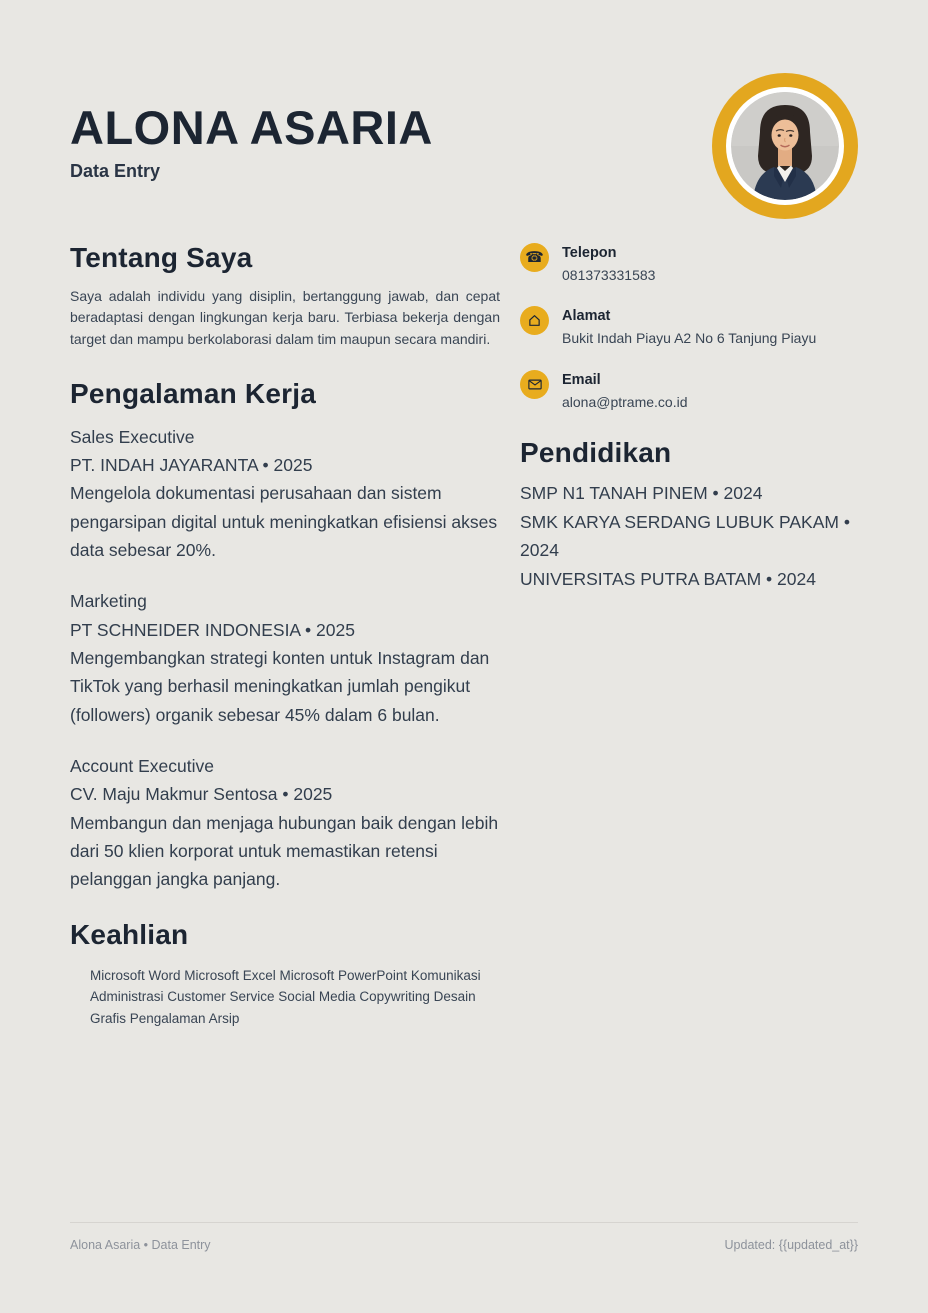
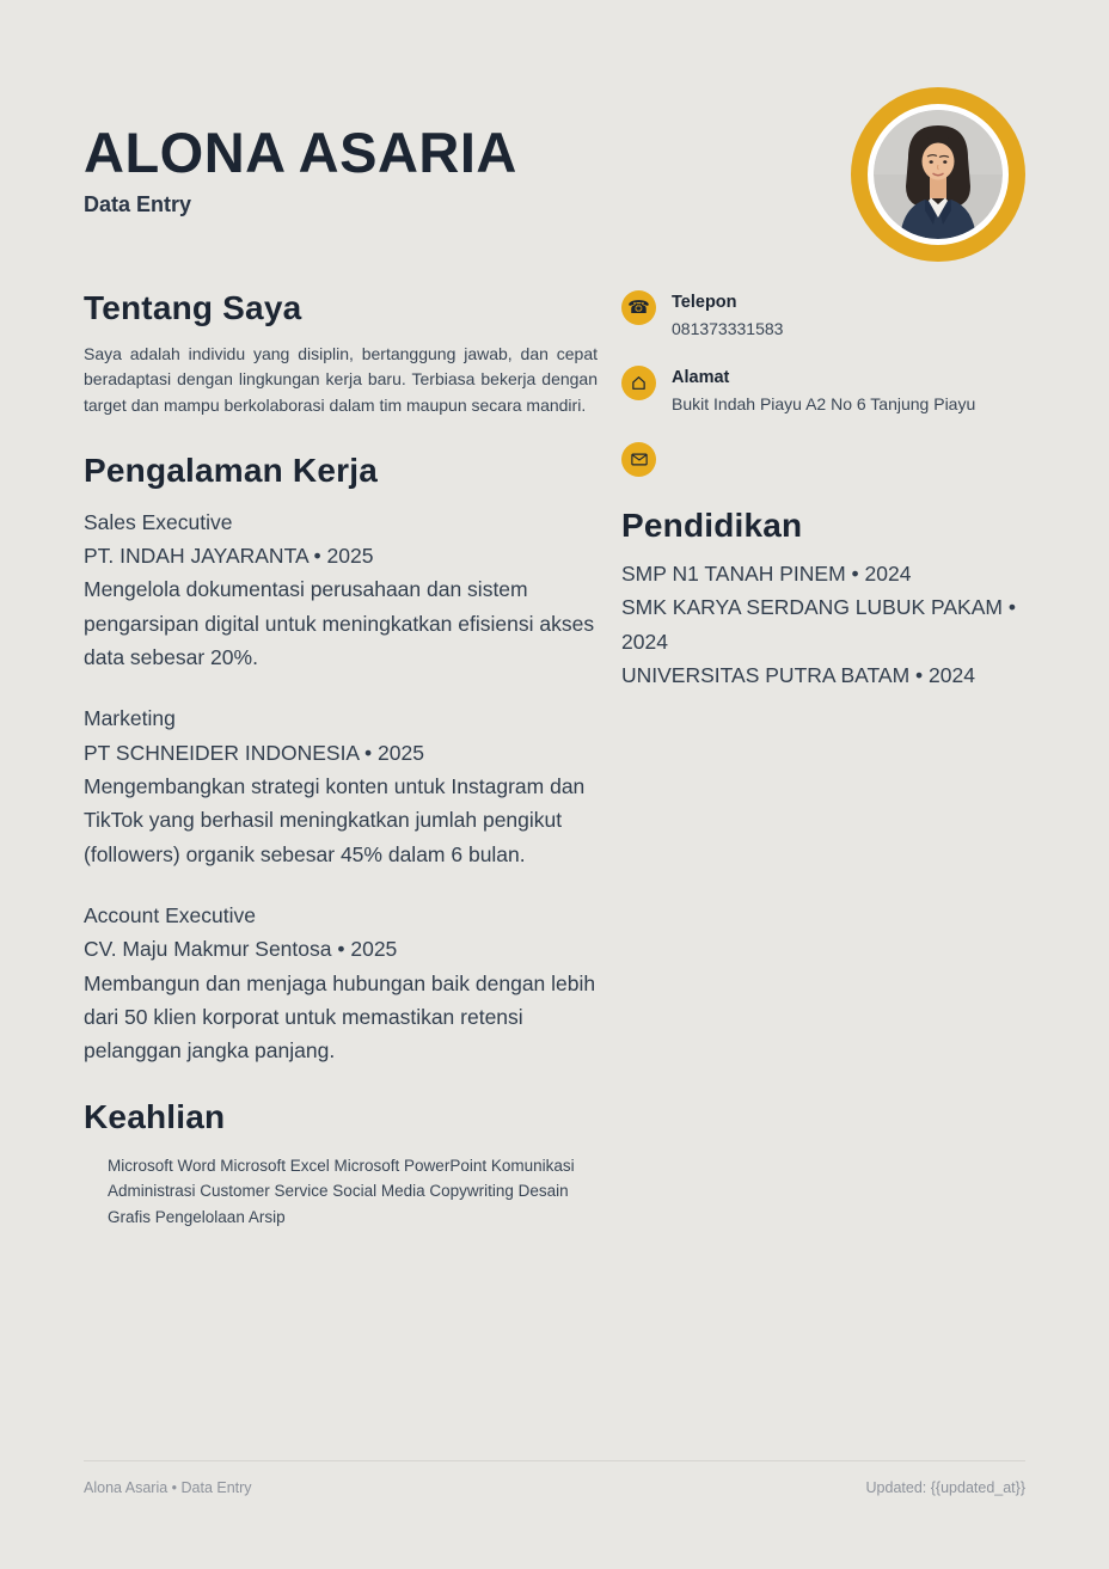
  ALONA ASARIA
  Data Entry
  Tentang Saya
  Saya adalah individu yang disiplin, bertanggung jawab, dan cepat beradaptasi dengan lingkungan kerja baru. Terbiasa bekerja dengan target dan mampu berkolaborasi dalam tim maupun secara mandiri.
  Pengalaman Kerja
  Sales Executive
  PT. INDAH JAYARANTA • 2025
  Mengelola dokumentasi perusahaan dan sistem pengarsipan digital untuk meningkatkan efisiensi akses data sebesar 20%.
  Marketing
  PT SCHNEIDER INDONESIA • 2025
  Mengembangkan strategi konten untuk Instagram dan TikTok yang berhasil meningkatkan jumlah pengikut (followers) organik sebesar 45% dalam 6 bulan.
  Account Executive
  CV. Maju Makmur Sentosa • 2025
  Membangun dan menjaga hubungan baik dengan lebih dari 50 klien korporat untuk memastikan retensi pelanggan jangka panjang.
  Keahlian
- Microsoft Word Microsoft Excel Microsoft PowerPoint Komunikasi Administrasi Customer Service Social Media Copywriting Desain Grafis Pengalaman Arsip
+ Microsoft Word Microsoft Excel Microsoft PowerPoint Komunikasi Administrasi Customer Service Social Media Copywriting Desain Grafis Pengelolaan Arsip
  ☎
  Telepon
  081373331583
  Alamat
  Bukit Indah Piayu A2 No 6 Tanjung Piayu
- Email
- alona@ptrame.co.id
  Pendidikan
  SMP N1 TANAH PINEM • 2024
  SMK KARYA SERDANG LUBUK PAKAM • 2024
  UNIVERSITAS PUTRA BATAM • 2024
  Alona Asaria • Data Entry
  Updated: {{updated_at}}
